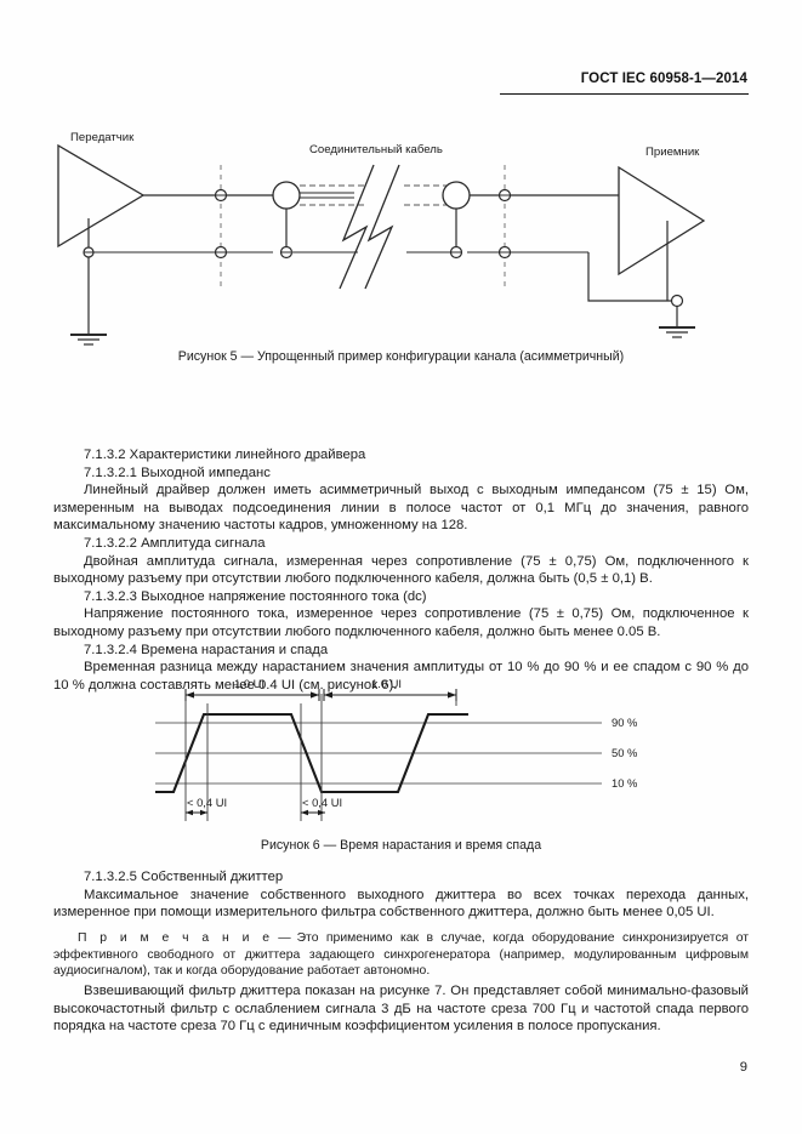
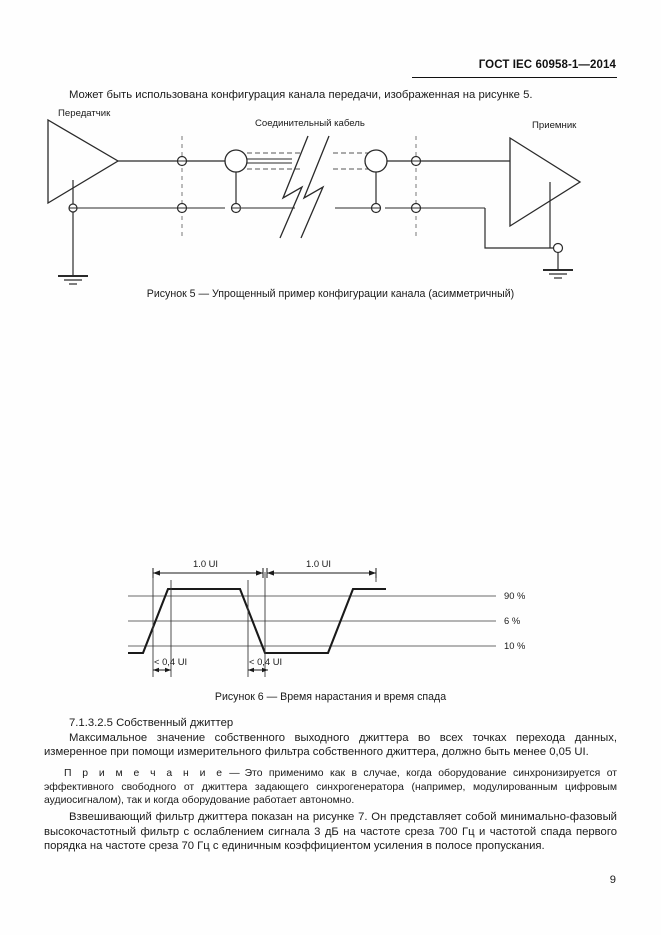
  ГОСТ IEC 60958-1—2014
+ Может быть использована конфигурация канала передачи, изображенная на рисунке 5.
  Передатчик
  Соединительный кабель
  Приемник
  Рисунок 5 — Упрощенный пример конфигурации канала (асимметричный)
- 7.1.3.2 Характеристики линейного драйвера
- 7.1.3.2.1 Выходной импеданс
- Линейный драйвер должен иметь асимметричный выход с выходным импедансом (75 ± 15) Ом, измеренным на выводах подсоединения линии в полосе частот от 0,1 МГц до значения, равного максимальному значению частоты кадров, умноженному на 128.
- 7.1.3.2.2 Амплитуда сигнала
- Двойная амплитуда сигнала, измеренная через сопротивление (75 ± 0,75) Ом, подключенного к выходному разъему при отсутствии любого подключенного кабеля, должна быть (0,5 ± 0,1) В.
- 7.1.3.2.3 Выходное напряжение постоянного тока (dc)
- Напряжение постоянного тока, измеренное через сопротивление (75 ± 0,75) Ом, подключенное к выходному разъему при отсутствии любого подключенного кабеля, должно быть менее 0.05 В.
- 7.1.3.2.4 Времена нарастания и спада
- Временная разница между нарастанием значения амплитуды от 10 % до 90 % и ее спадом с 90 % до 10 % должна составлять менее 0.4 UI (см. рисунок 6).
  90 %
- 50 %
+ 6 %
  10 %
  1.0 UI
  1.0 UI
  < 0,4 UI
  < 0,4 UI
  Рисунок 6 — Время нарастания и время спада
  7.1.3.2.5 Собственный джиттер
  Максимальное значение собственного выходного джиттера во всех точках перехода данных, измеренное при помощи измерительного фильтра собственного джиттера, должно быть менее 0,05 UI.
  П р и м е ч а н и е — Это применимо как в случае, когда оборудование синхронизируется от эффективного свободного от джиттера задающего синхрогенератора (например, модулированным цифровым аудиосигналом), так и когда оборудование работает автономно.
  Взвешивающий фильтр джиттера показан на рисунке 7. Он представляет собой минимально-фазовый высокочастотный фильтр с ослаблением сигнала 3 дБ на частоте среза 700 Гц и частотой спада первого порядка на частоте среза 70 Гц с единичным коэффициентом усиления в полосе пропускания.
  9
